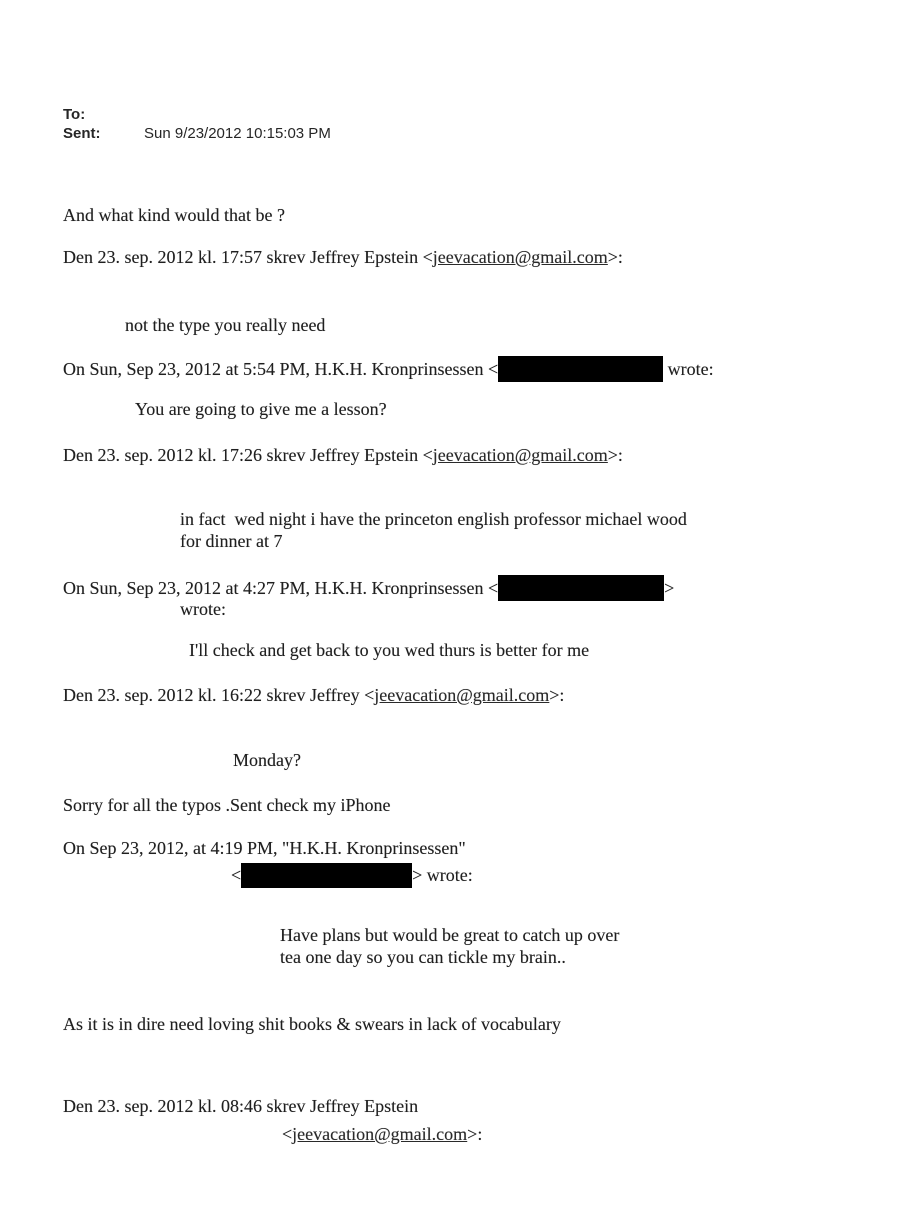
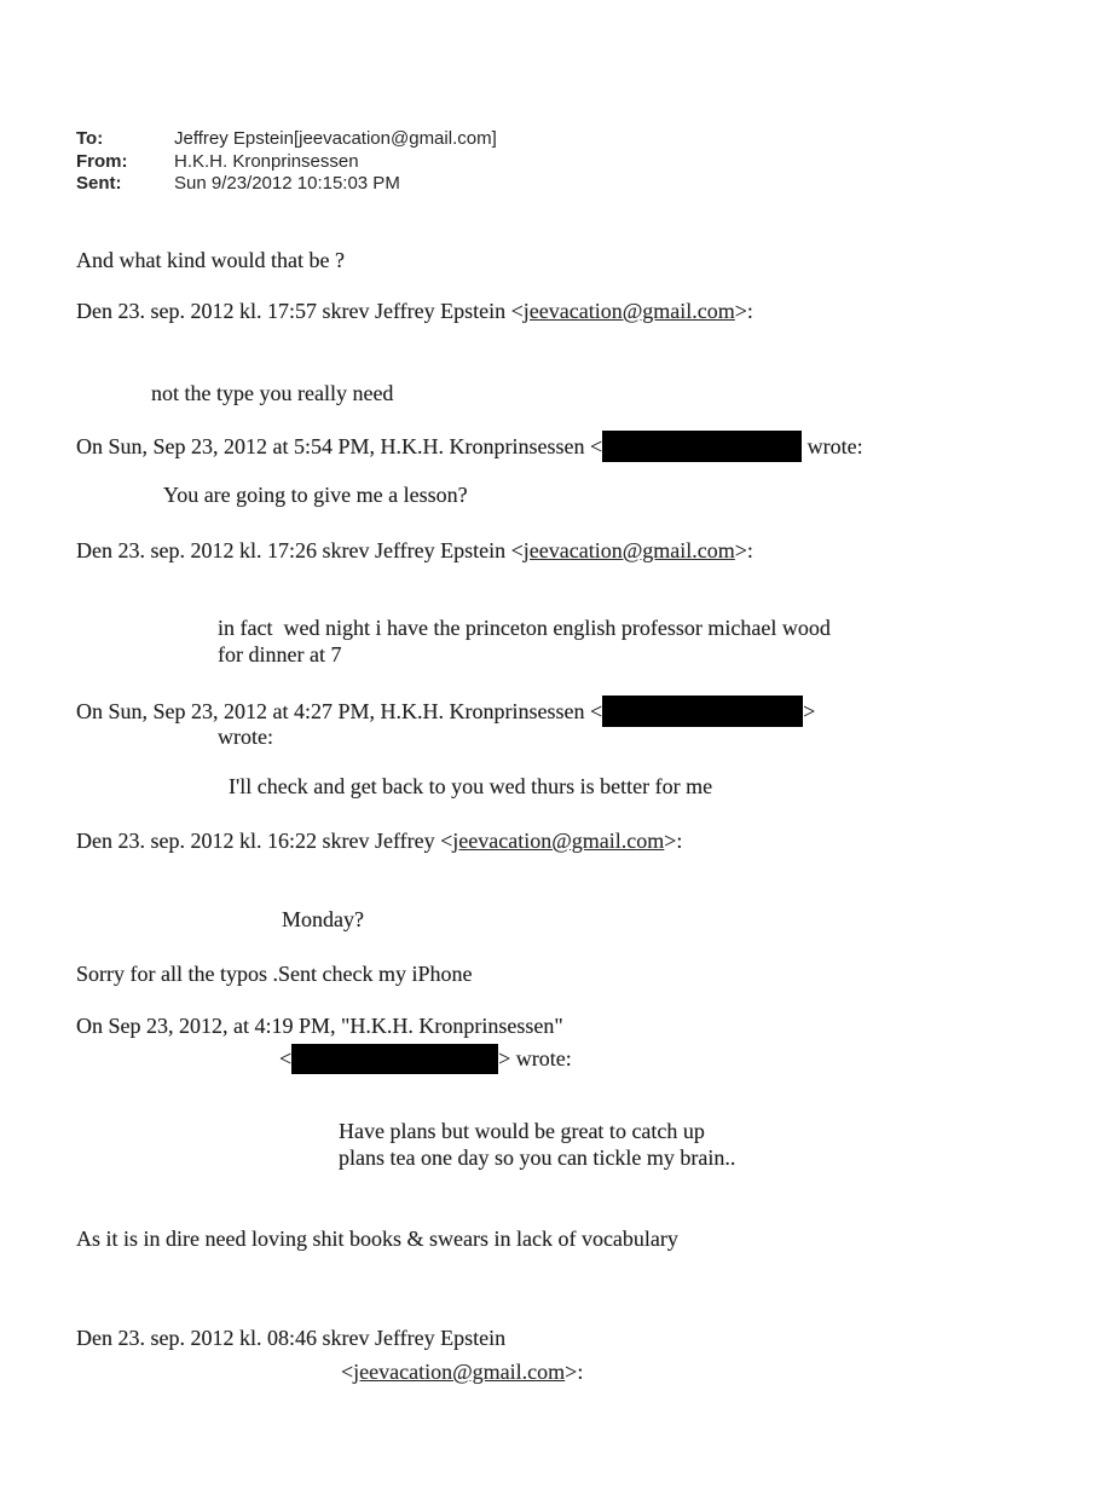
  To:
+ Jeffrey Epstein[jeevacation@gmail.com]
+ From:
+ H.K.H. Kronprinsessen
  Sent:
  Sun 9/23/2012 10:15:03 PM
  And what kind would that be ?
  Den 23. sep. 2012 kl. 17:57 skrev Jeffrey Epstein <jeevacation@gmail.com>:
  not the type you really need
  On Sun, Sep 23, 2012 at 5:54 PM, H.K.H. Kronprinsessen < wrote:
  You are going to give me a lesson?
  Den 23. sep. 2012 kl. 17:26 skrev Jeffrey Epstein <jeevacation@gmail.com>:
  in fact wed night i have the princeton english professor michael wood for dinner at 7
  On Sun, Sep 23, 2012 at 4:27 PM, H.K.H. Kronprinsessen < >
  wrote:
  I'll check and get back to you wed thurs is better for me
  Den 23. sep. 2012 kl. 16:22 skrev Jeffrey <jeevacation@gmail.com>:
  Monday?
  Sorry for all the typos .Sent check my iPhone
  On Sep 23, 2012, at 4:19 PM, "H.K.H. Kronprinsessen"
  < > wrote:
- Have plans but would be great to catch up over tea one day so you can tickle my brain..
+ Have plans but would be great to catch up plans tea one day so you can tickle my brain..
  As it is in dire need loving shit books & swears in lack of vocabulary
  Den 23. sep. 2012 kl. 08:46 skrev Jeffrey Epstein
  <jeevacation@gmail.com>:
